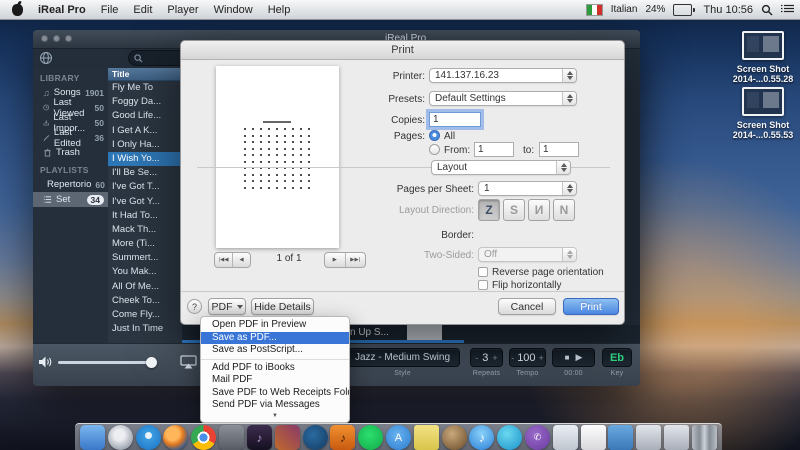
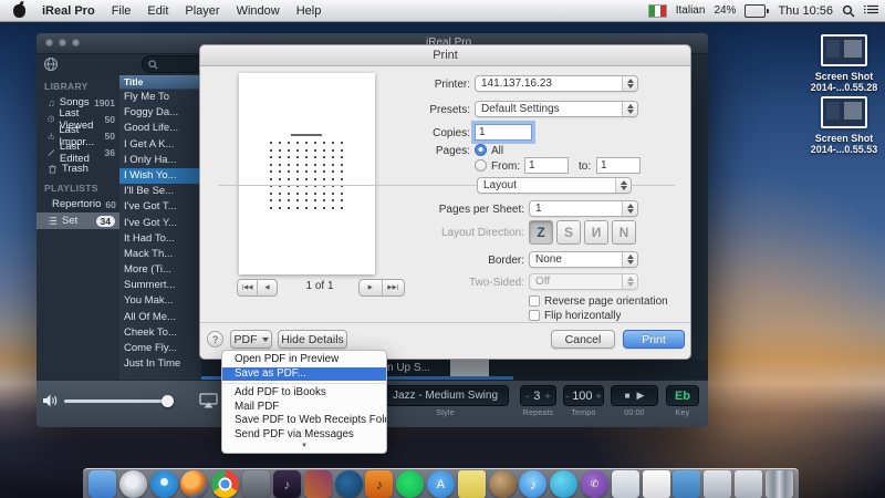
  iReal Pro
  LIBRARY
  ♫
  Songs
  1901
  Last Viewed
  50
  Last Impor...
  50
  Last Edited
  36
  Trash
  PLAYLISTS
  Repertorio
  60
  Set
  34
  Title
  Fly Me To
  Foggy Da...
  Good Life...
  I Get A K...
  I Only Ha...
  I Wish Yo...
  I'll Be Se...
  I've Got T...
  I've Got Y...
  It Had To...
  Mack Th...
  More (Ti...
  Summert...
  You Mak...
  All Of Me...
  Cheek To...
  Come Fly...
  Just In Time
  n Up S...
  Jazz - Medium Swing
  -
  3
  +
  -
  100
  +
  ■
  ▶
  Eb
  Print
  1 of 1
  Printer:
  141.137.16.23
  Presets:
  Default Settings
  Copies:
  1
  Pages:
  All
  From:
  1
  to:
  1
  Layout
  Pages per Sheet:
  1
  Layout Direction:
  Z
  S
  И
  N
  Border:
+ None
  Two-Sided:
  Off
  Reverse page orientation
  Flip horizontally
  ?
  PDF
  Hide Details
  Cancel
  Print
  Open PDF in Preview
  Save as PDF...
- Save as PostScript...
  Add PDF to iBooks
  Mail PDF
  Save PDF to Web Receipts Fol
  Send PDF via Messages
  iReal Pro
  File
  Edit
  Player
  Window
  Help
  Italian
  24%
  Thu 10:56
  Screen Shot
  2014-...0.55.28
  Screen Shot
  2014-...0.55.53
  ♪
  ♪
  A
  ♪
  ✆
